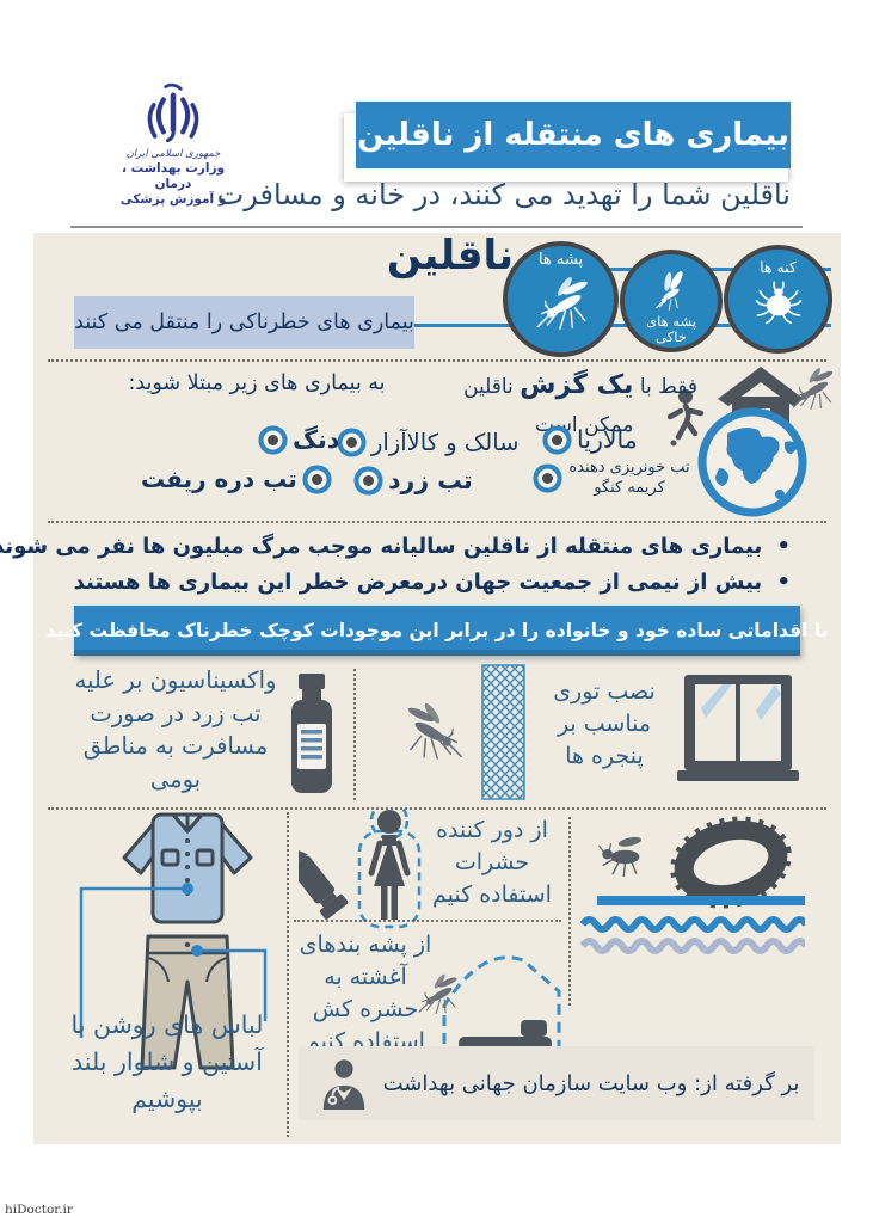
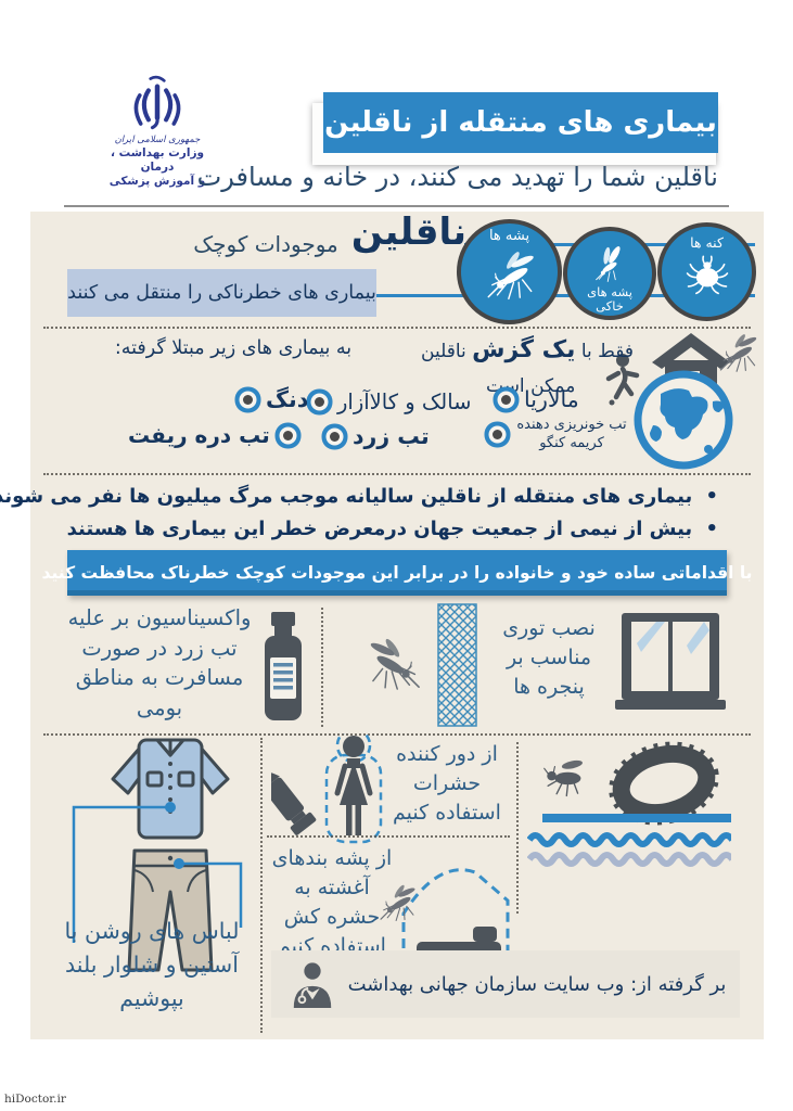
  جمهوری اسلامی ایران
  وزارت بهداشت ، درمان
  و آموزش پزشکی
  بیماری های منتقله از ناقلین
  ناقلین شما را تهدید می کنند، در خانه و مسافرت
  ناقلین
+ موجودات کوچک
  بیماری های خطرناکی را منتقل می کنند
  پشه ها
  پشه های خاکی
  کنه ها
  فقط با یک گزش ناقلین
  ممکن است
- به بیماری های زیر مبتلا شوید:
+ به بیماری های زیر مبتلا گرفته:
  مالاریا
  تب خونریزی دهنده کریمه کنگو
  سالک و کالاآزار
  تب زرد
  دنگ
  تب دره ریفت
  • بیماری های منتقله از ناقلین سالیانه موجب مرگ میلیون ها نفر می شون
  • بیش از نیمی از جمعیت جهان درمعرض خطر این بیماری ها هستند
  با اقداماتی ساده خود و خانواده را در برابر این موجودات کوچک خطرناک محافظت کنید
  نصب توری مناسب بر پنجره ها
  واکسیناسیون بر علیه تب زرد در صورت مسافرت به مناطق بومی
  از دور کننده حشرات استفاده کنیم
  از پشه بندهای آغشته به حشره کش استفاده کنیم
  لباس های روشن با آستین و شلوار بلند بپوشیم
  بر گرفته از: وب سایت سازمان جهانی بهداشت
  hiDoctor.ir
